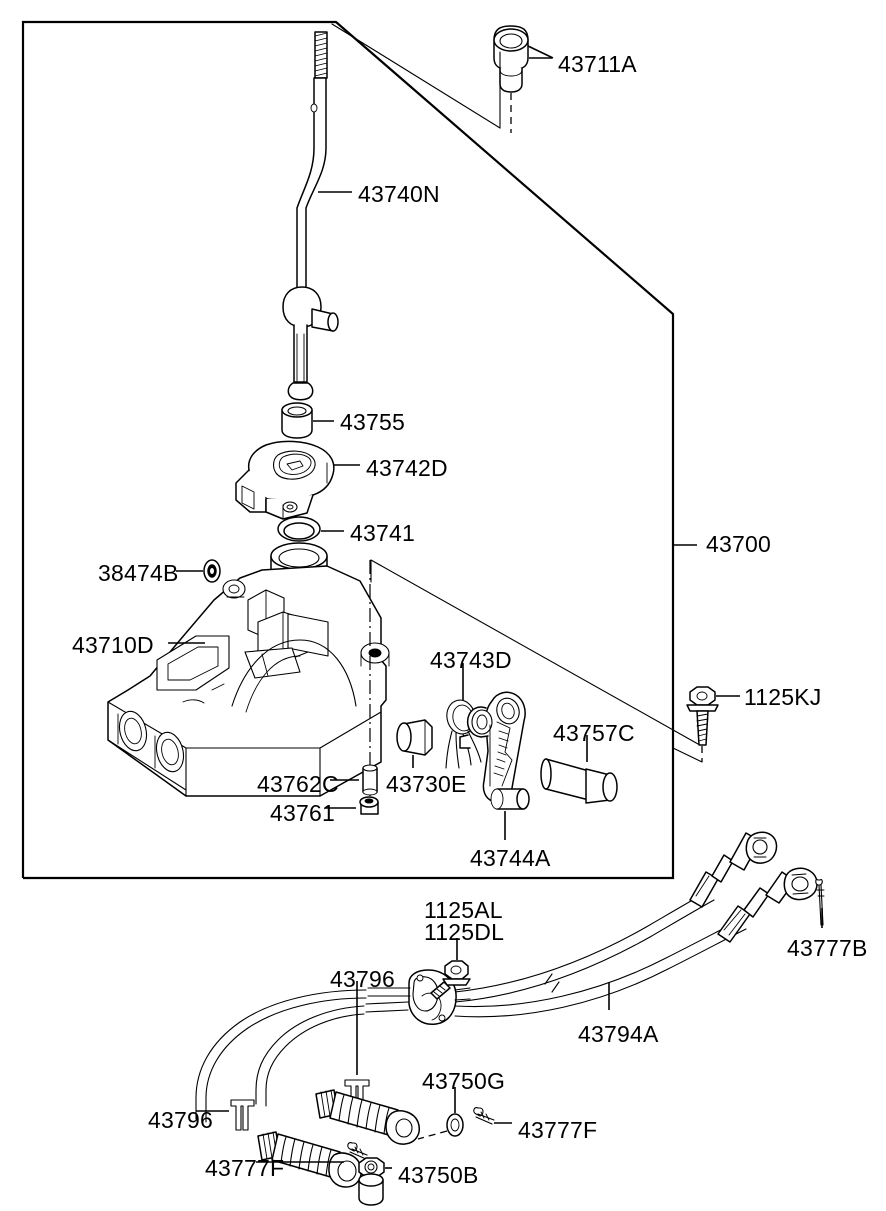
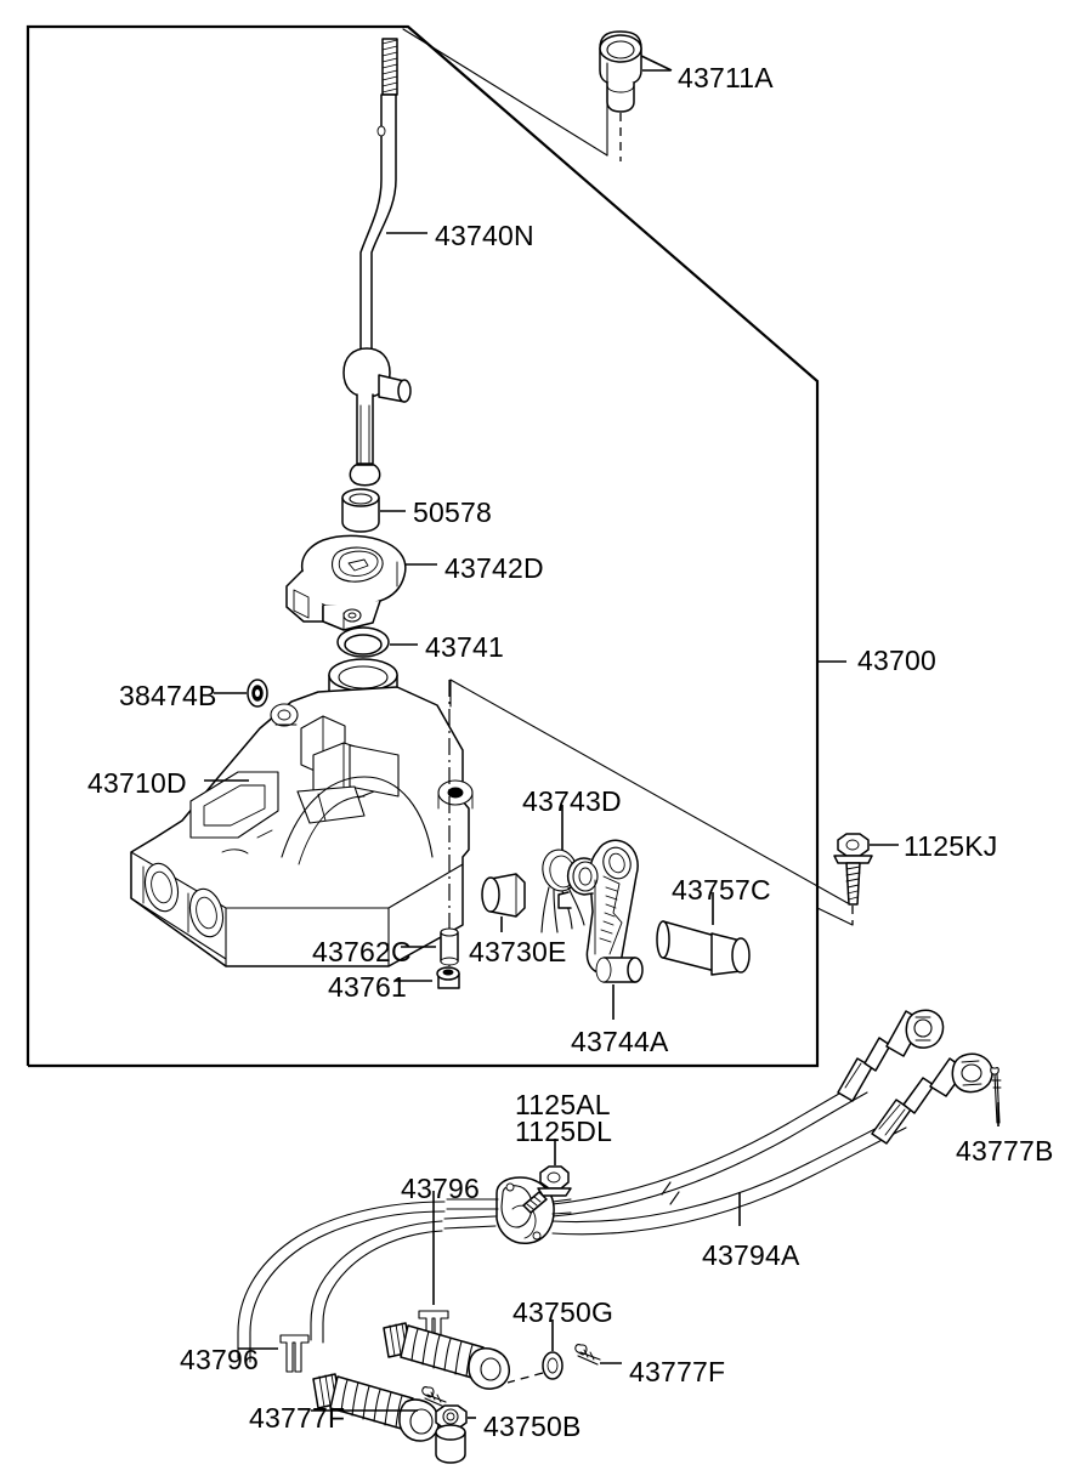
  43711A
  43740N
- 43755
+ 50578
  43742D
  43741
  38474B
  43710D
  43743D
  43700
  1125KJ
  43757C
  43730E
  43762C
  43761
  43744A
  1125AL
  1125DL
  43796
  43794A
  43777B
  43750G
  43796
  43777F
  43777F
  43750B
